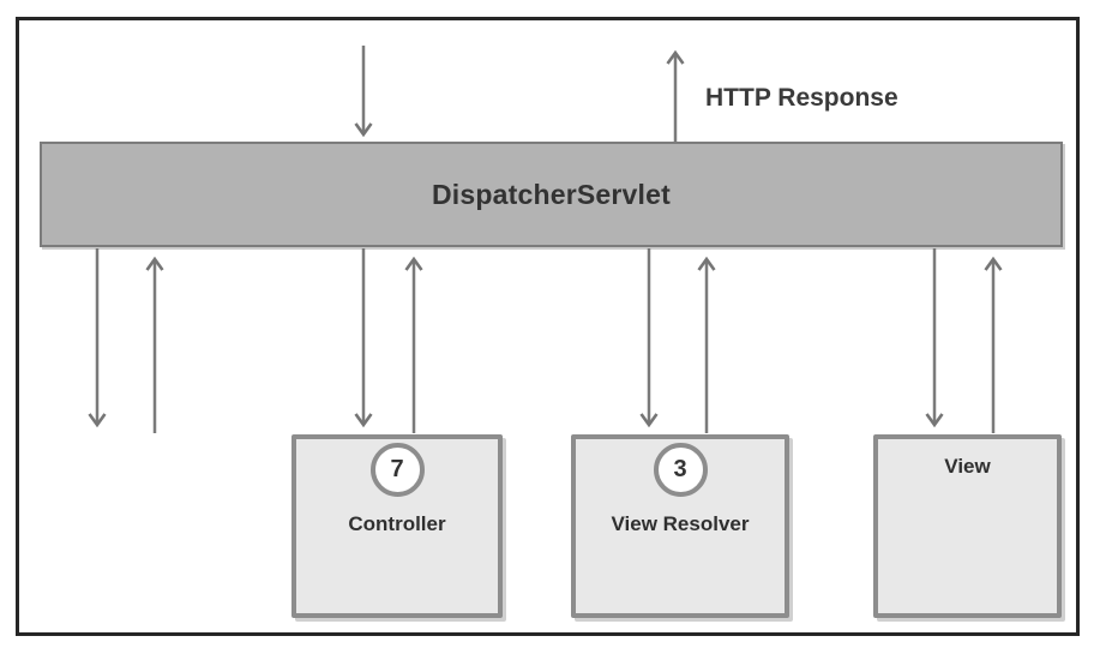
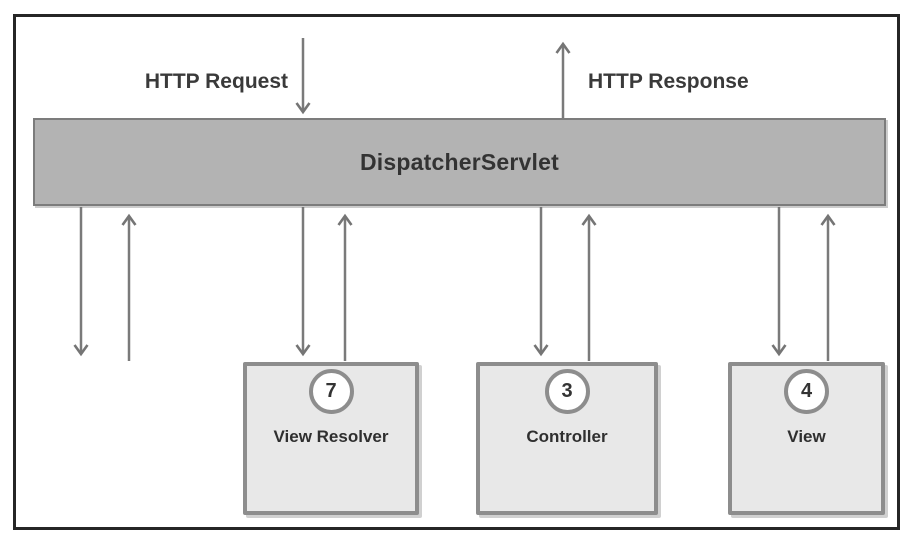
+ HTTP Request
  HTTP Response
  DispatcherServlet
  7
- Controller
+ View Resolver
  3
- View Resolver
+ Controller
+ 4
  View
